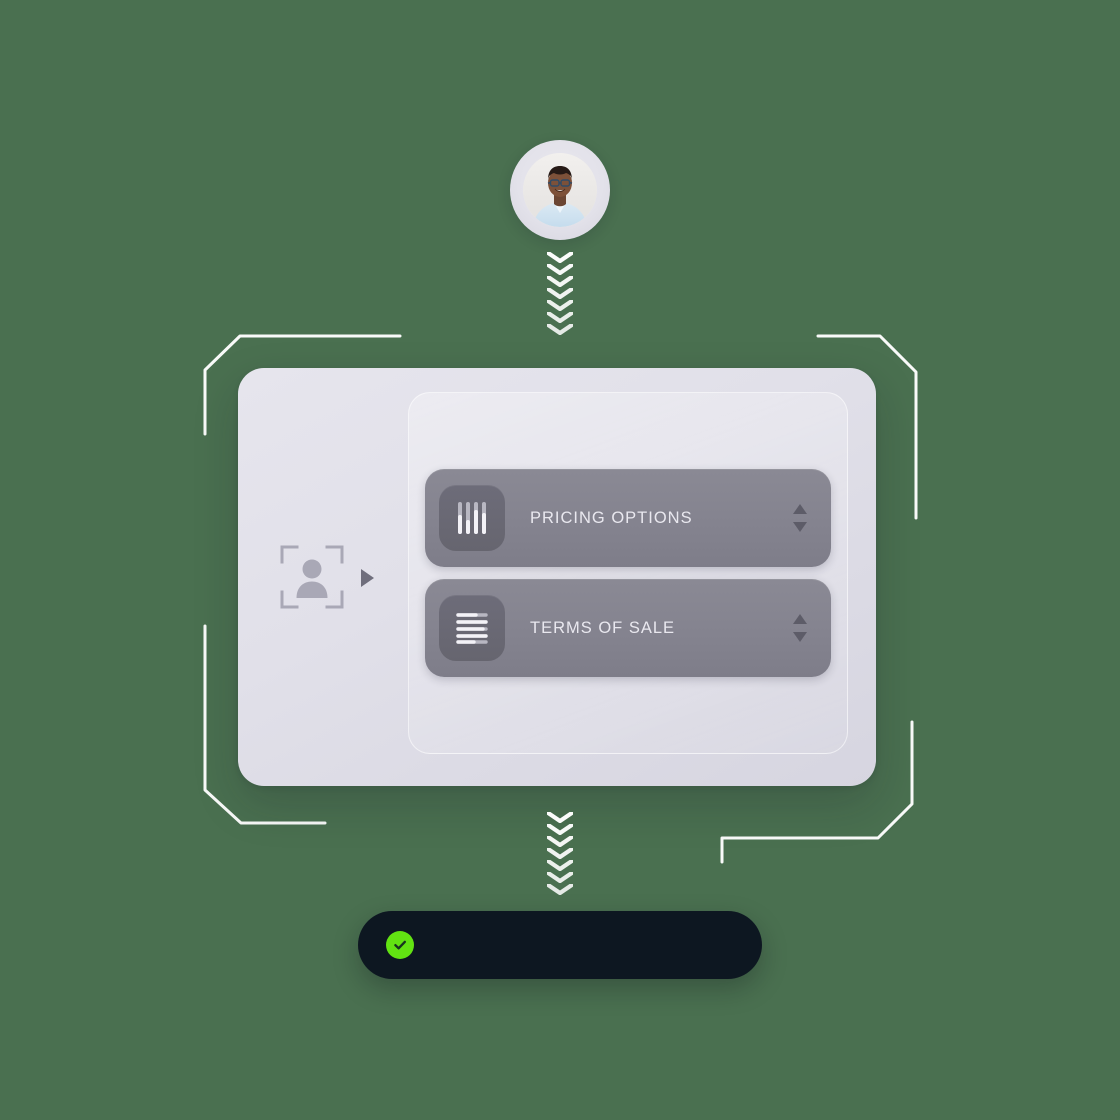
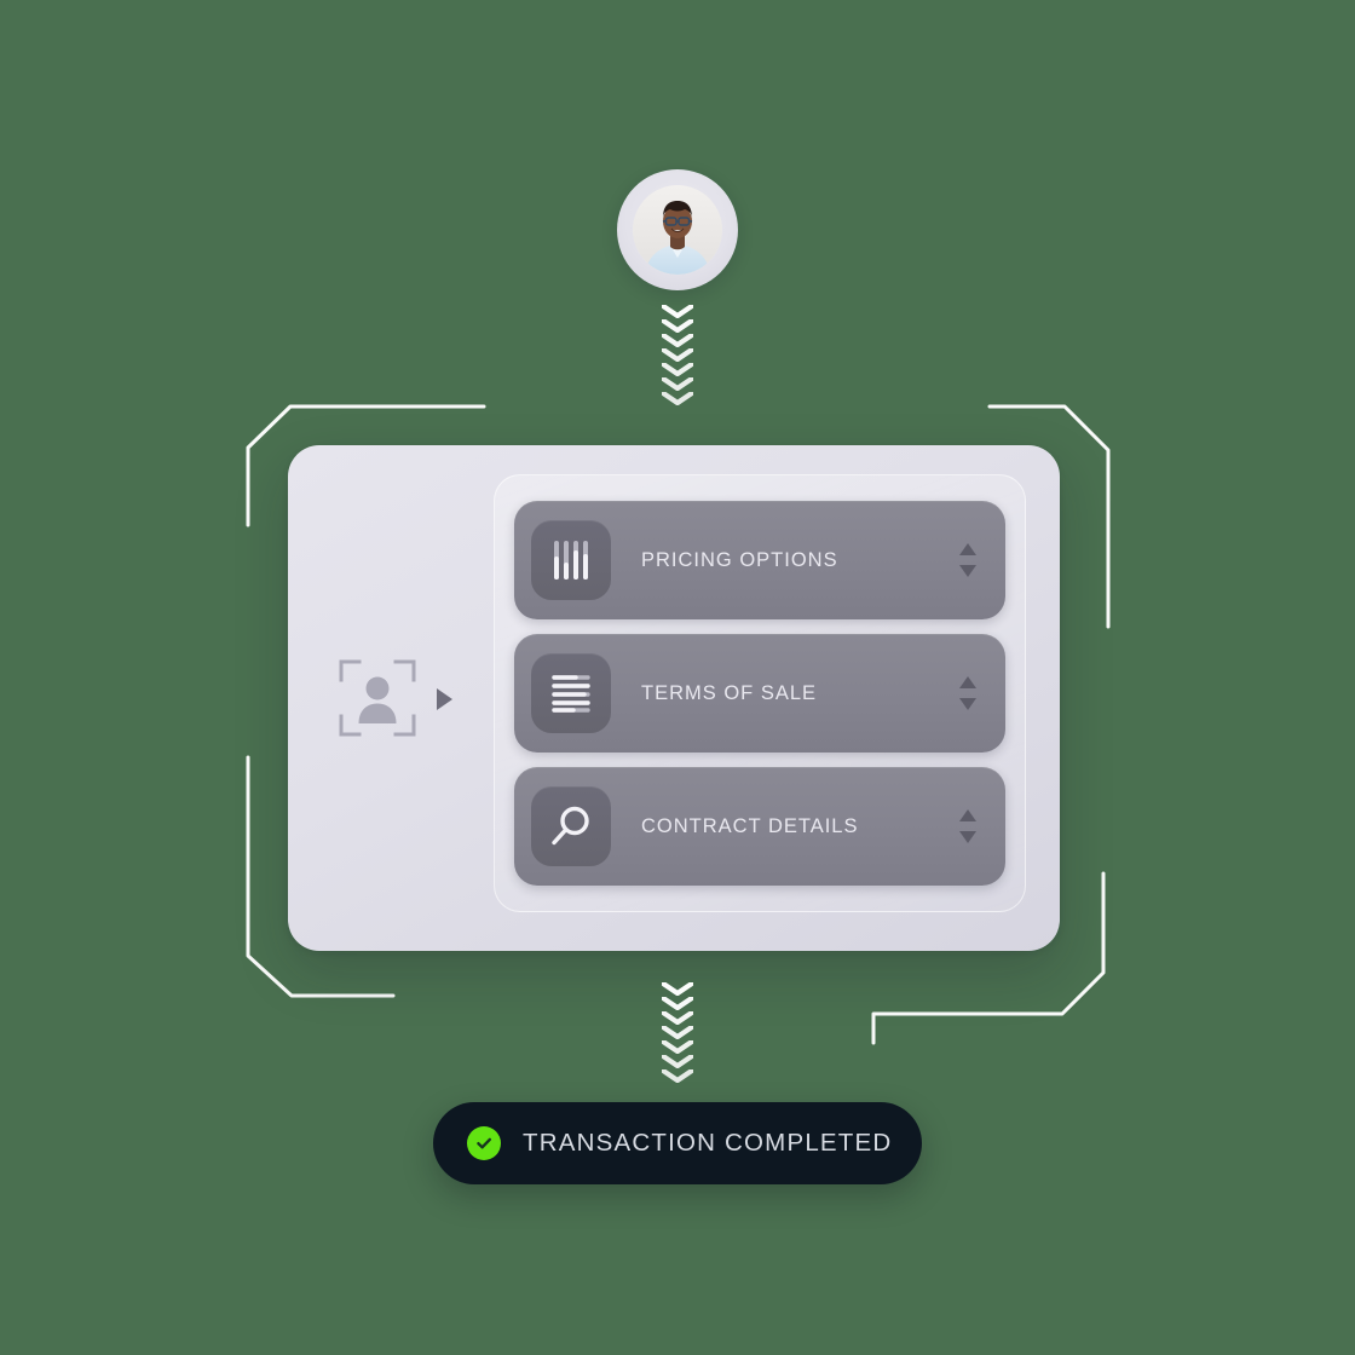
  PRICING OPTIONS
  TERMS OF SALE
+ CONTRACT DETAILS
+ TRANSACTION COMPLETED
